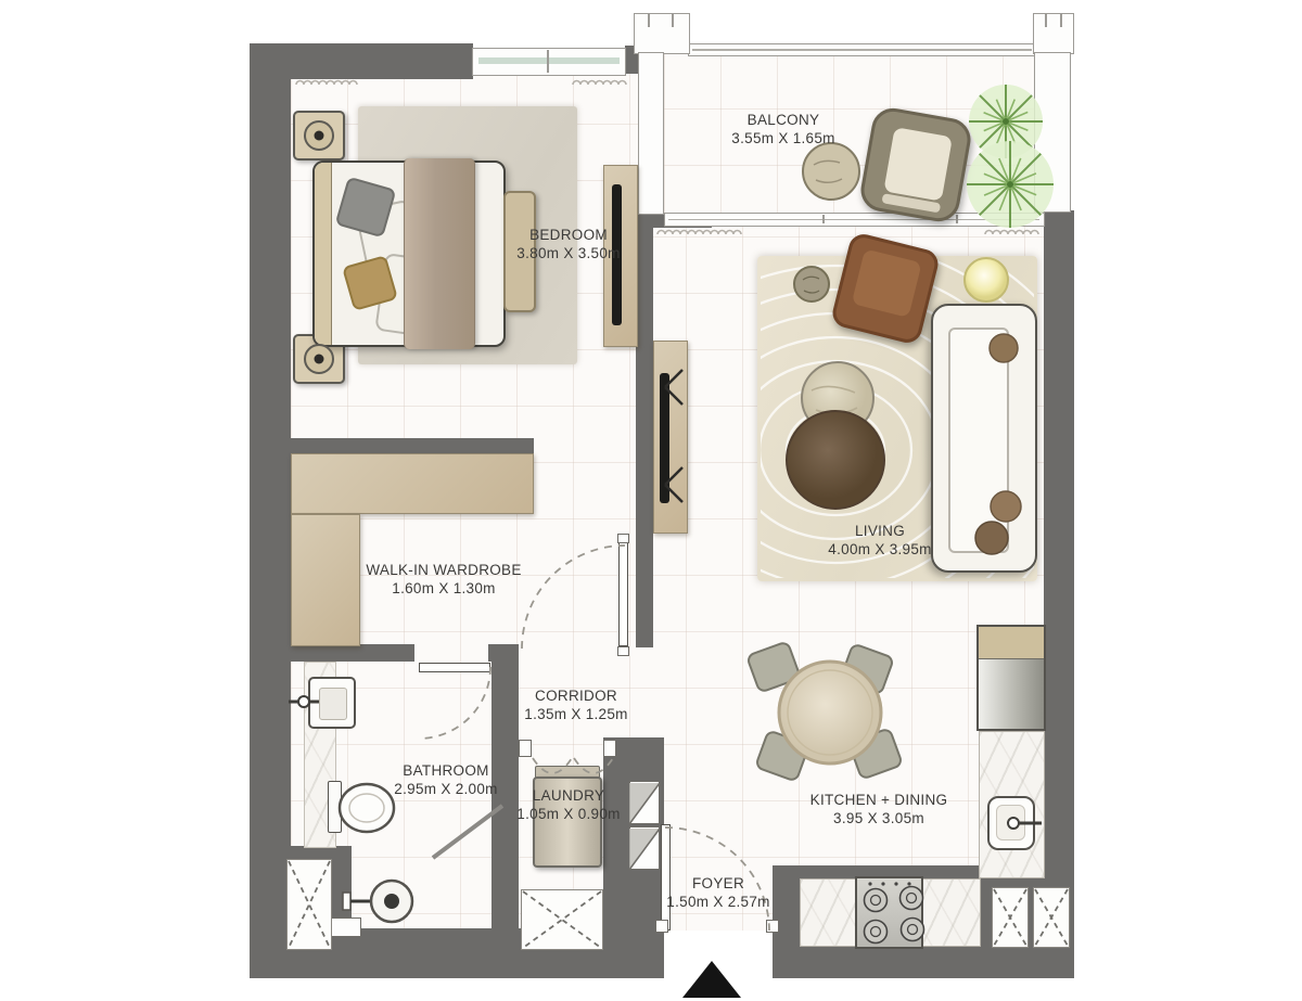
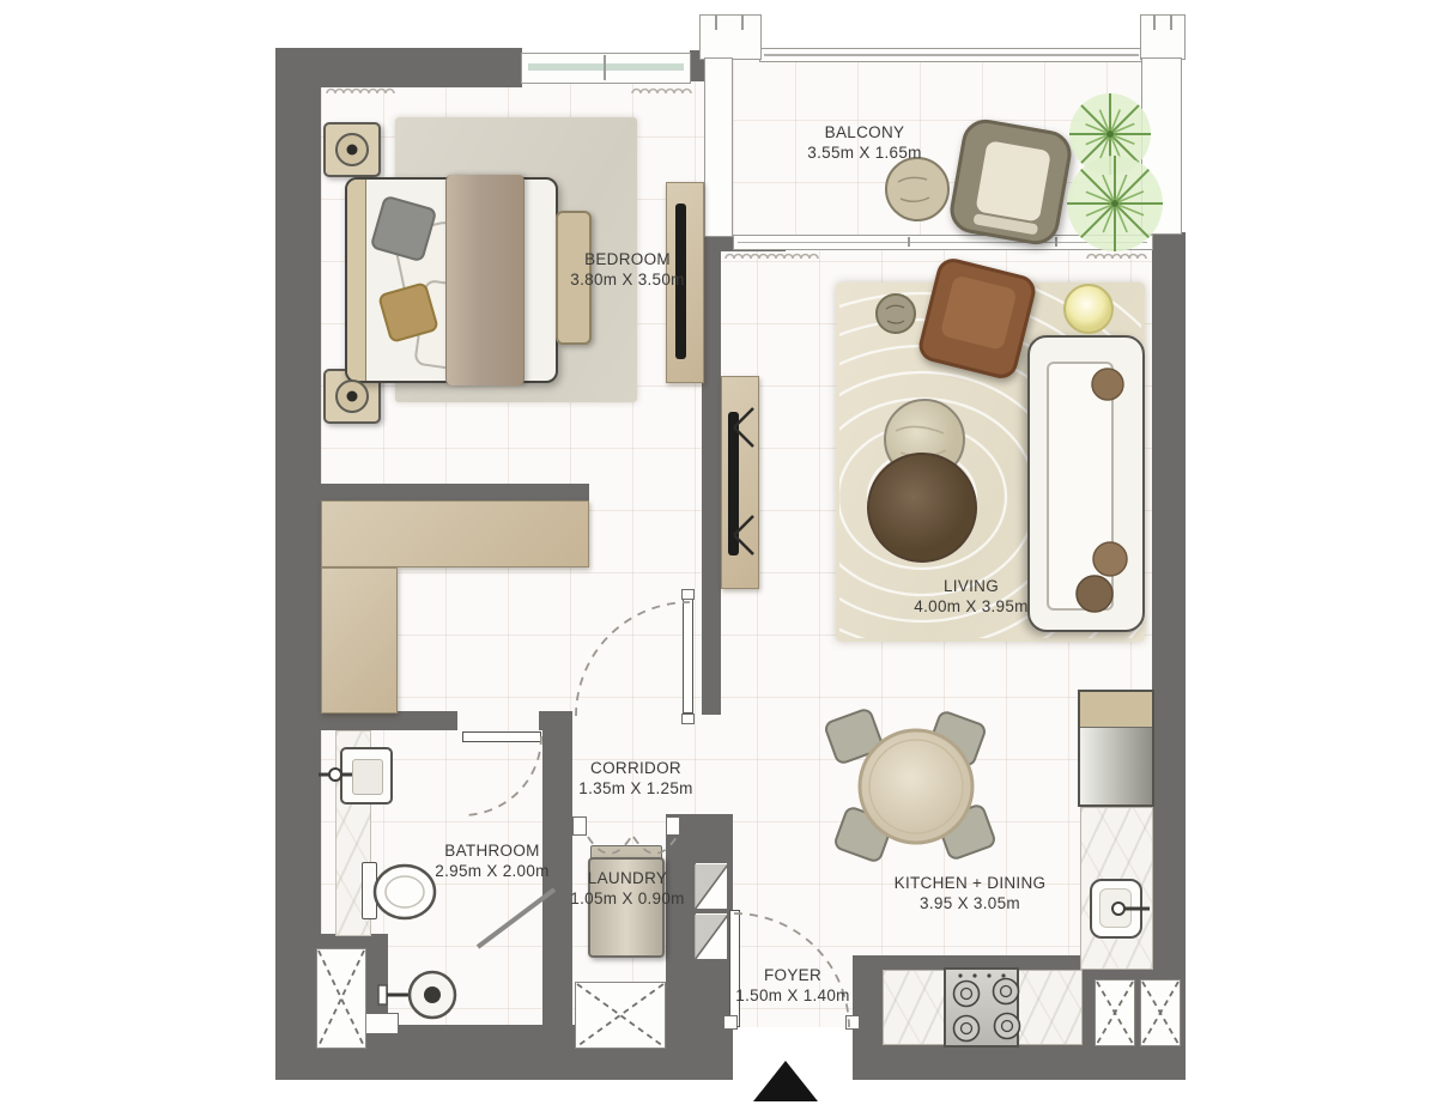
  BALCONY
  3.55m X 1.65m
  BEDROOM
  3.80m X 3.50m
  LIVING
  4.00m X 3.95m
- WALK-IN WARDROBE
- 1.60m X 1.30m
  CORRIDOR
  1.35m X 1.25m
  BATHROOM
  2.95m X 2.00m
  LAUNDRY
  1.05m X 0.90m
  KITCHEN + DINING
  3.95 X 3.05m
  FOYER
- 1.50m X 2.57m
+ 1.50m X 1.40m
